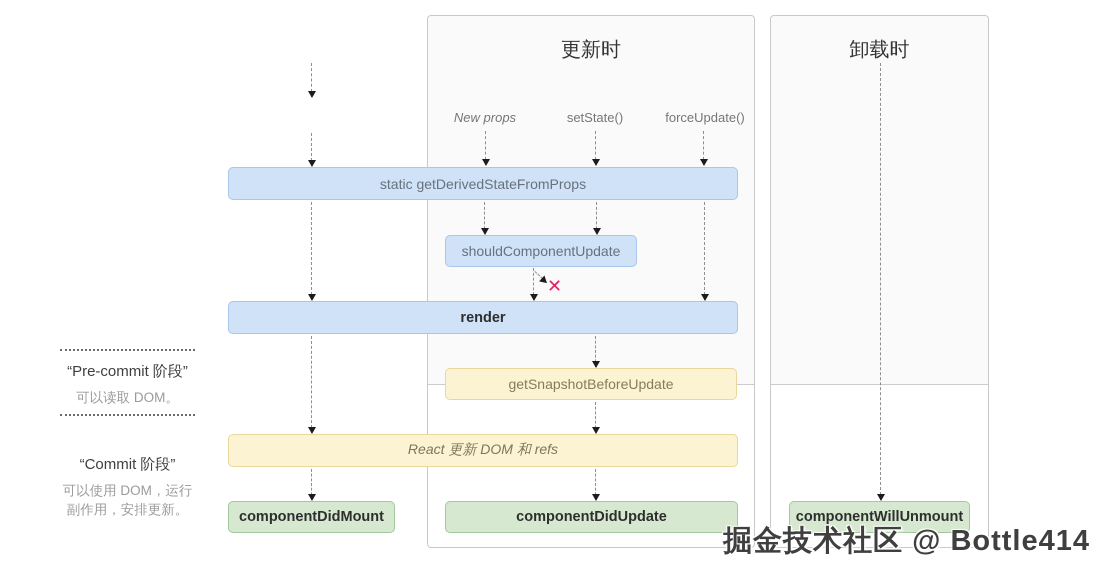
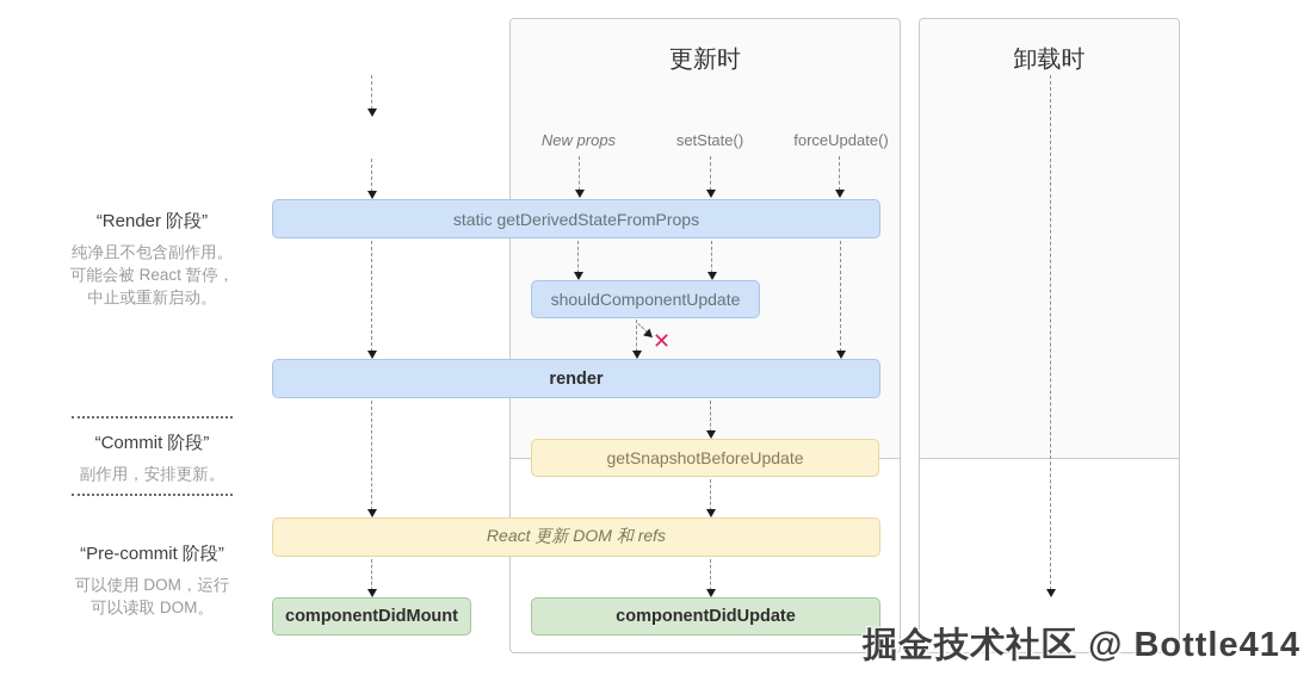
+ “Render 阶段”
+ 纯净且不包含副作用。
+ 可能会被 React 暂停，
+ 中止或重新启动。
- “Pre-commit 阶段”
+ “Commit 阶段”
- 可以读取 DOM。
+ 副作用，安排更新。
- “Commit 阶段”
+ “Pre-commit 阶段”
  可以使用 DOM，运行
- 副作用，安排更新。
+ 可以读取 DOM。
  更新时
  卸载时
  New props
  setState()
  forceUpdate()
  ✕
  static getDerivedStateFromProps
  shouldComponentUpdate
  render
  getSnapshotBeforeUpdate
  React 更新 DOM 和 refs
  componentDidMount
  componentDidUpdate
- componentWillUnmount
  掘金技术社区 @ Bottle414
